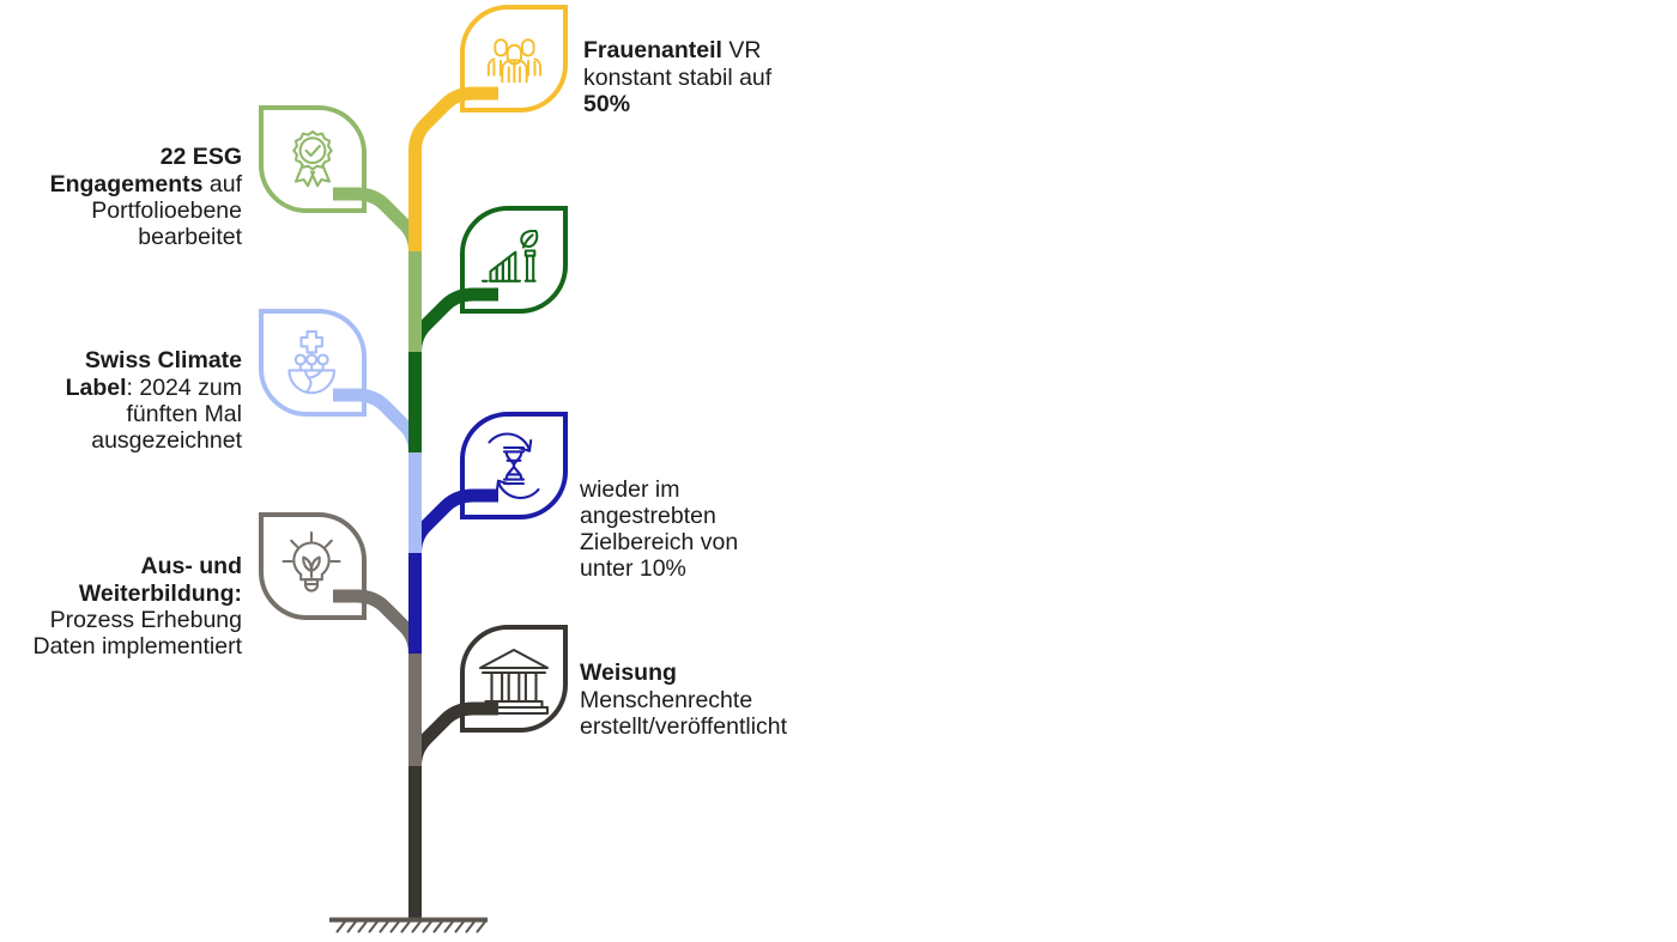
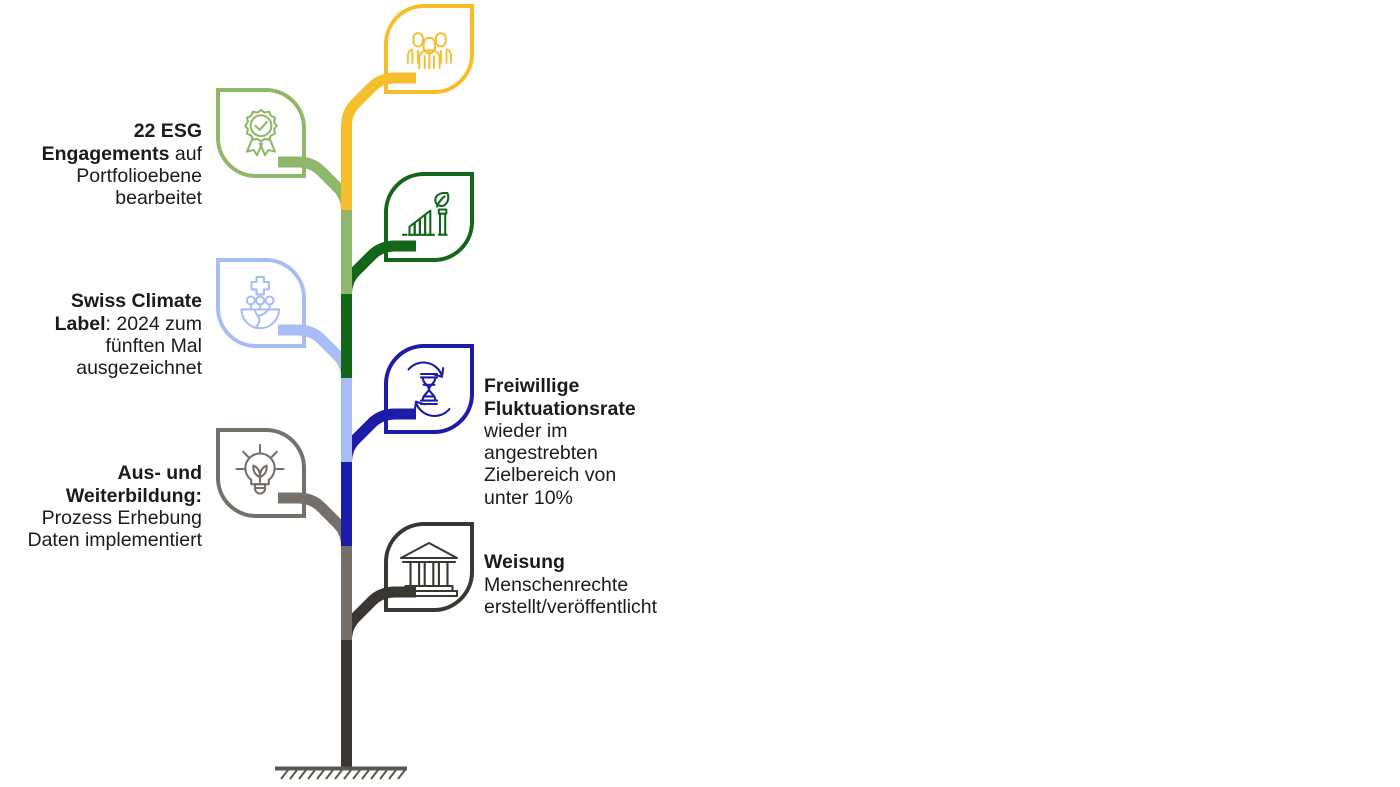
- Frauenanteil VR
- konstant stabil auf
- 50%
  22 ESG
  Engagements auf
  Portfolioebene
  bearbeitet
  Swiss Climate
  Label: 2024 zum
  fünften Mal
  ausgezeichnet
+ Freiwillige
+ Fluktuationsrate
  wieder im
  angestrebten
  Zielbereich von
  unter 10%
  Aus- und
  Weiterbildung:
  Prozess Erhebung
  Daten implementiert
  Weisung
  Menschenrechte
  erstellt/veröffentlicht
